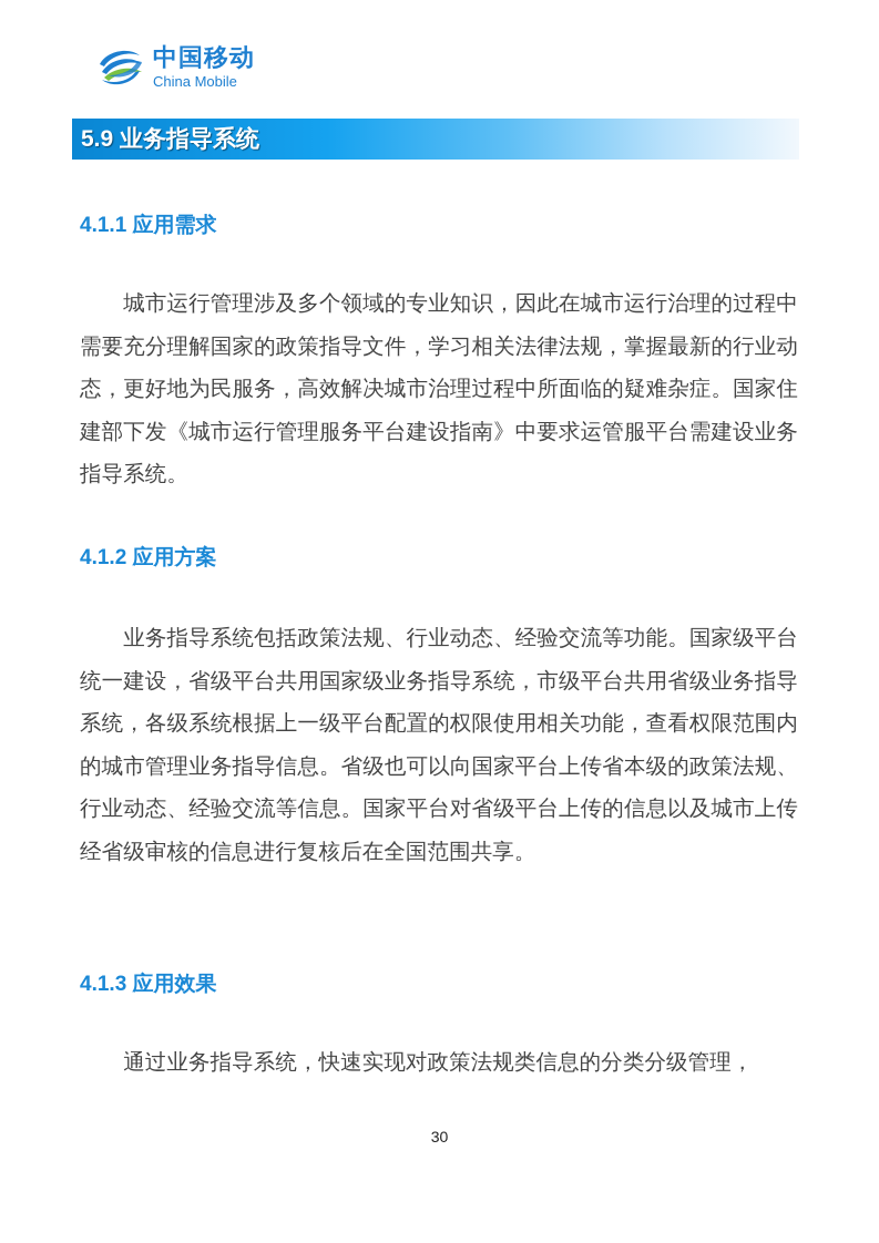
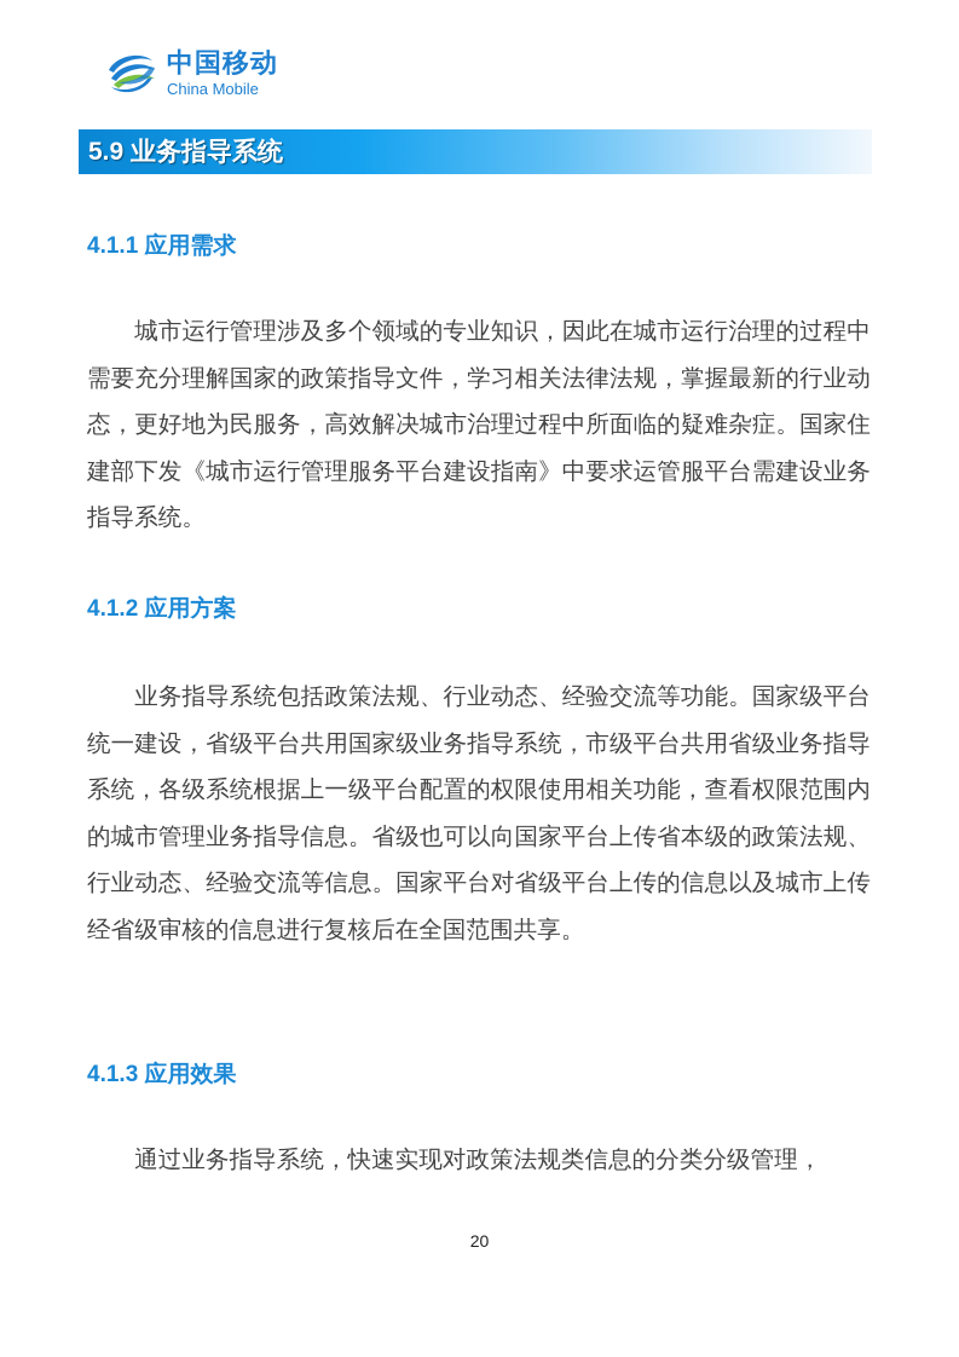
  中国移动
  China Mobile
  5.9 业务指导系统
  4.1.1 应用需求
  城市运行管理涉及多个领域的专业知识，因此在城市运行治理的过程中需要充分理解国家的政策指导文件，学习相关法律法规，掌握最新的行业动态，更好地为民服务，高效解决城市治理过程中所面临的疑难杂症。国家住建部下发《城市运行管理服务平台建设指南》中要求运管服平台需建设业务指导系统。
  4.1.2 应用方案
  业务指导系统包括政策法规、行业动态、经验交流等功能。国家级平台统一建设，省级平台共用国家级业务指导系统，市级平台共用省级业务指导系统，各级系统根据上一级平台配置的权限使用相关功能，查看权限范围内的城市管理业务指导信息。省级也可以向国家平台上传省本级的政策法规、行业动态、经验交流等信息。国家平台对省级平台上传的信息以及城市上传经省级审核的信息进行复核后在全国范围共享。
  4.1.3 应用效果
  通过业务指导系统，快速实现对政策法规类信息的分类分级管理，
- 30
+ 20
